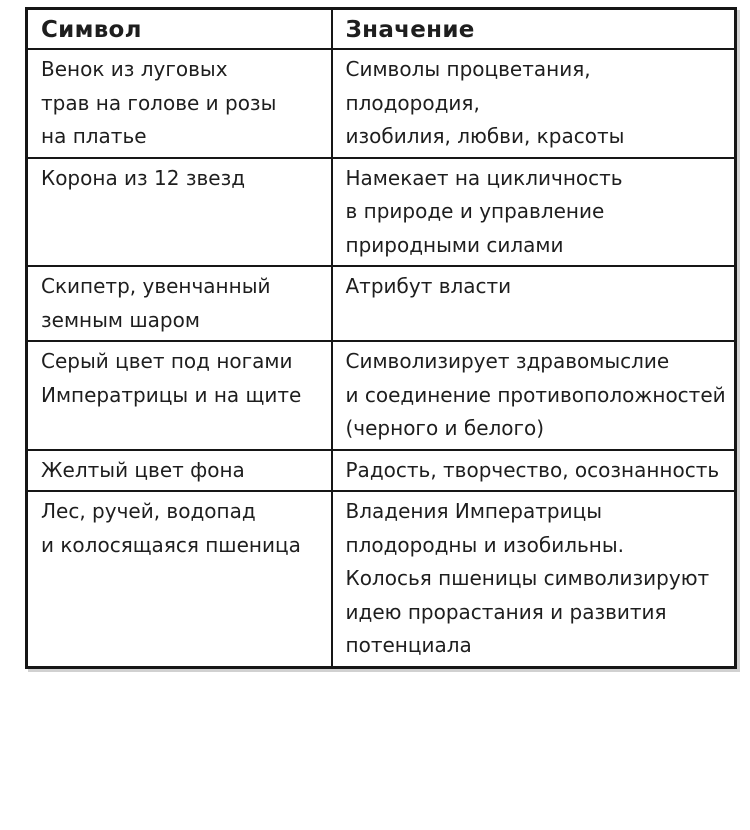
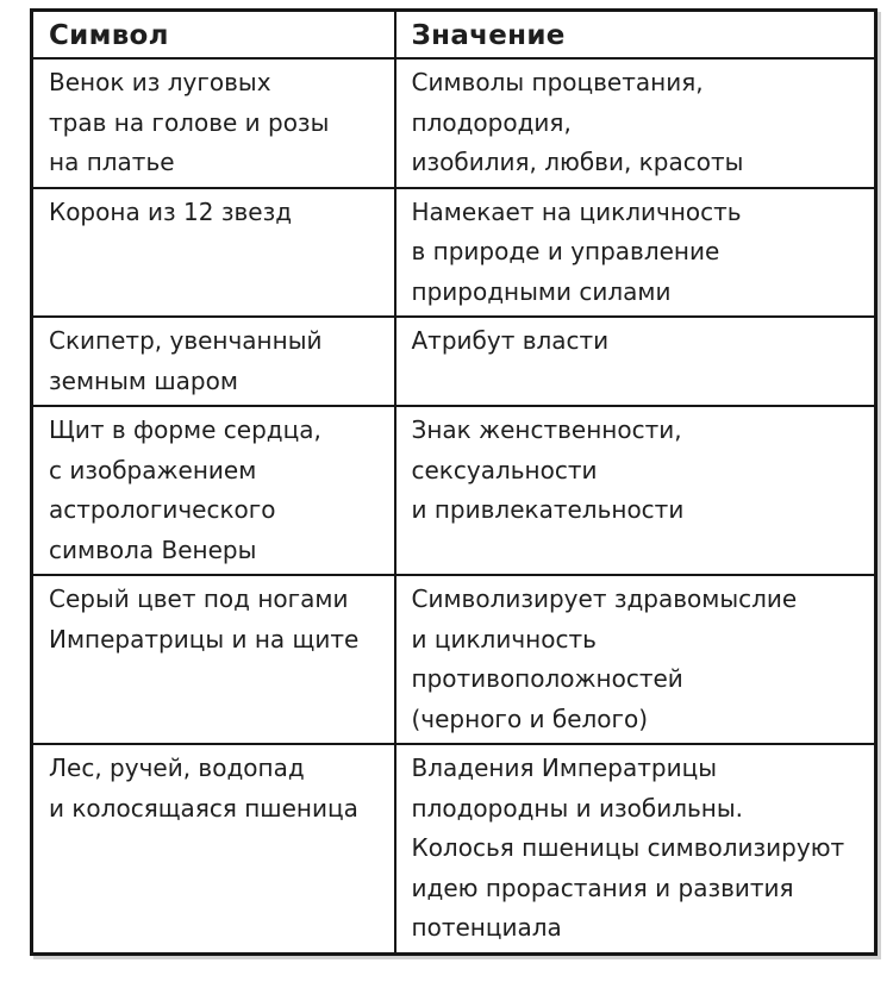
  Символ	Значение
  Венок из луговых трав на голове и розы на платье	Символы процветания, плодородия, изобилия, любви, красоты
  Корона из 12 звезд	Намекает на цикличность в природе и управление природными силами
  Скипетр, увенчанный земным шаром	Атрибут власти
+ Щит в форме сердца, с изображением астрологического символа Венеры	Знак женственности, сексуальности и привлекательности
- Серый цвет под ногами Императрицы и на щите	Символизирует здравомыслие и соединение противоположностей (черного и белого)
+ Серый цвет под ногами Императрицы и на щите	Символизирует здравомыслие и цикличность противоположностей (черного и белого)
- Желтый цвет фона	Радость, творчество, осознанность
  Лес, ручей, водопад и колосящаяся пшеница	Владения Императрицы плодородны и изобильны. Колосья пшеницы символизируют идею прорастания и развития потенциала
